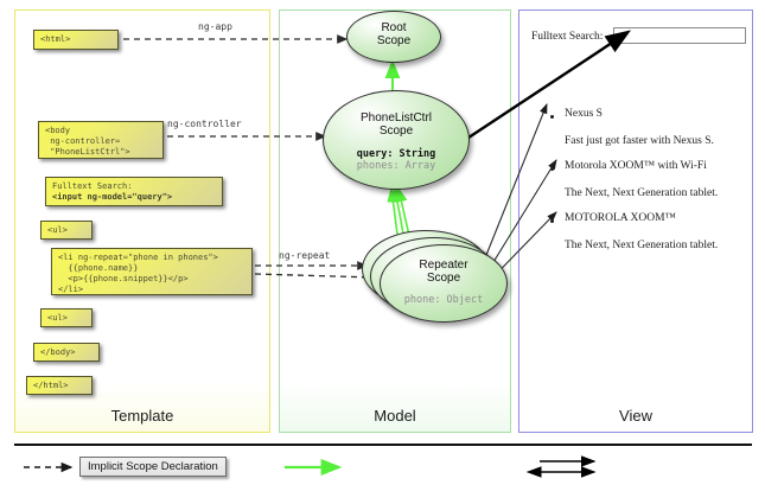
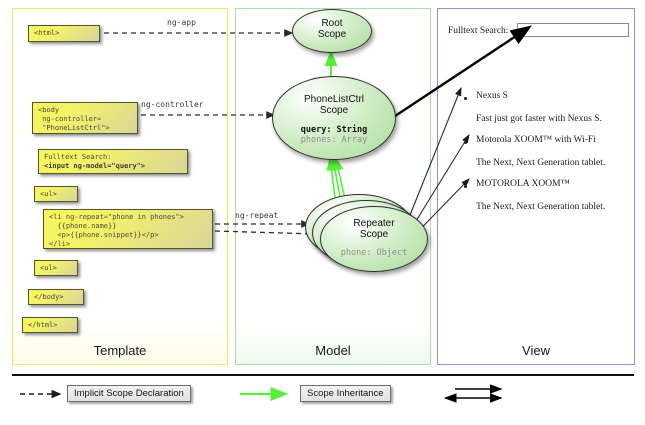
  Template
  Model
  View
  Fulltext Search:
  Nexus S
  Fast just got faster with Nexus S.
  Motorola XOOM™ with Wi-Fi
  The Next, Next Generation tablet.
  MOTOROLA XOOM™
  The Next, Next Generation tablet.
  ng-app
  ng-controller
  ng-repeat
  <html>
  <body
  ng-controller=
  "PhoneListCtrl">
  Fulltext Search: <input ng-model="query">
  <ul>
  <li ng-repeat="phone in phones">
  {{phone.name}}
  <p>{{phone.snippet}}</p>
  </li>
  <ul>
  </body>
  </html>
  Root
  Scope
  PhoneListCtrl
  Scope
  query: String
  phones: Array
  Repeater
  Scope
  phone: Object
  Implicit Scope Declaration
+ Scope Inheritance
